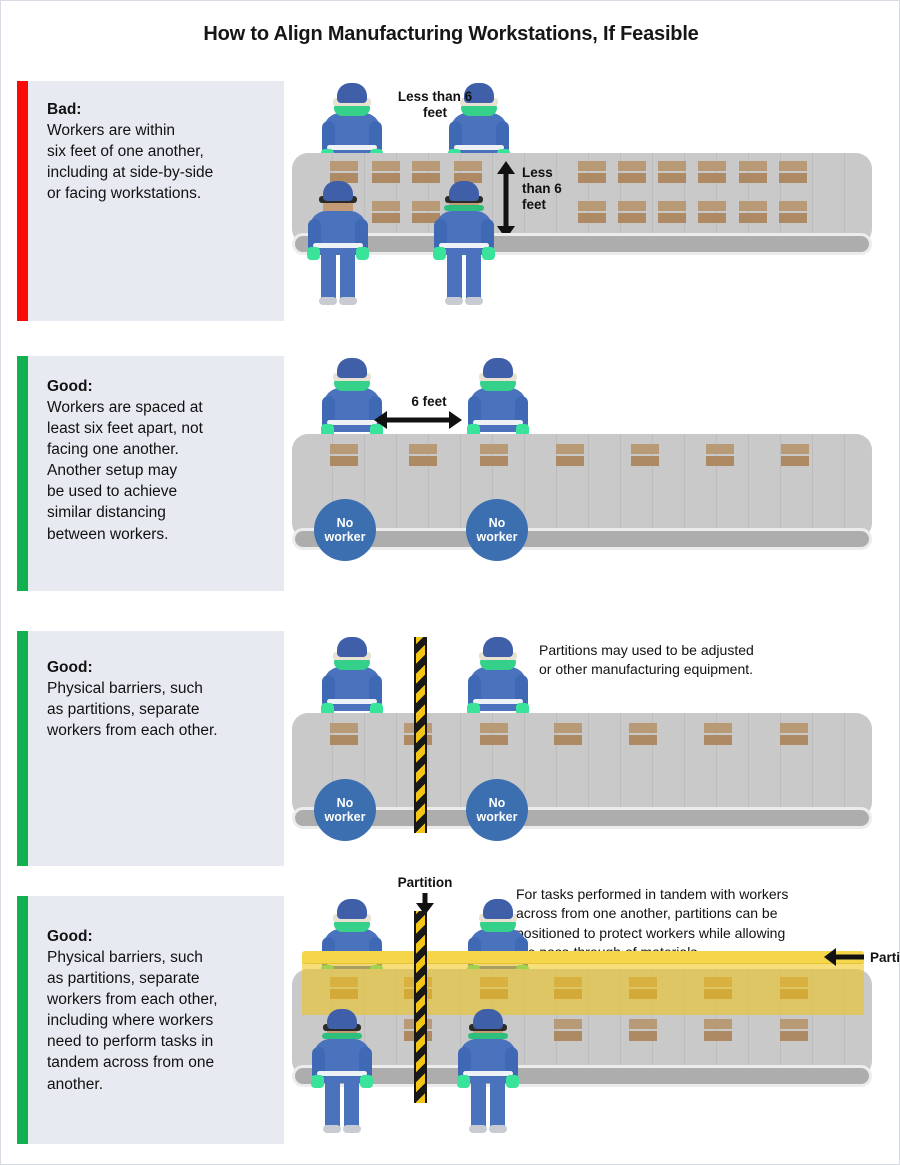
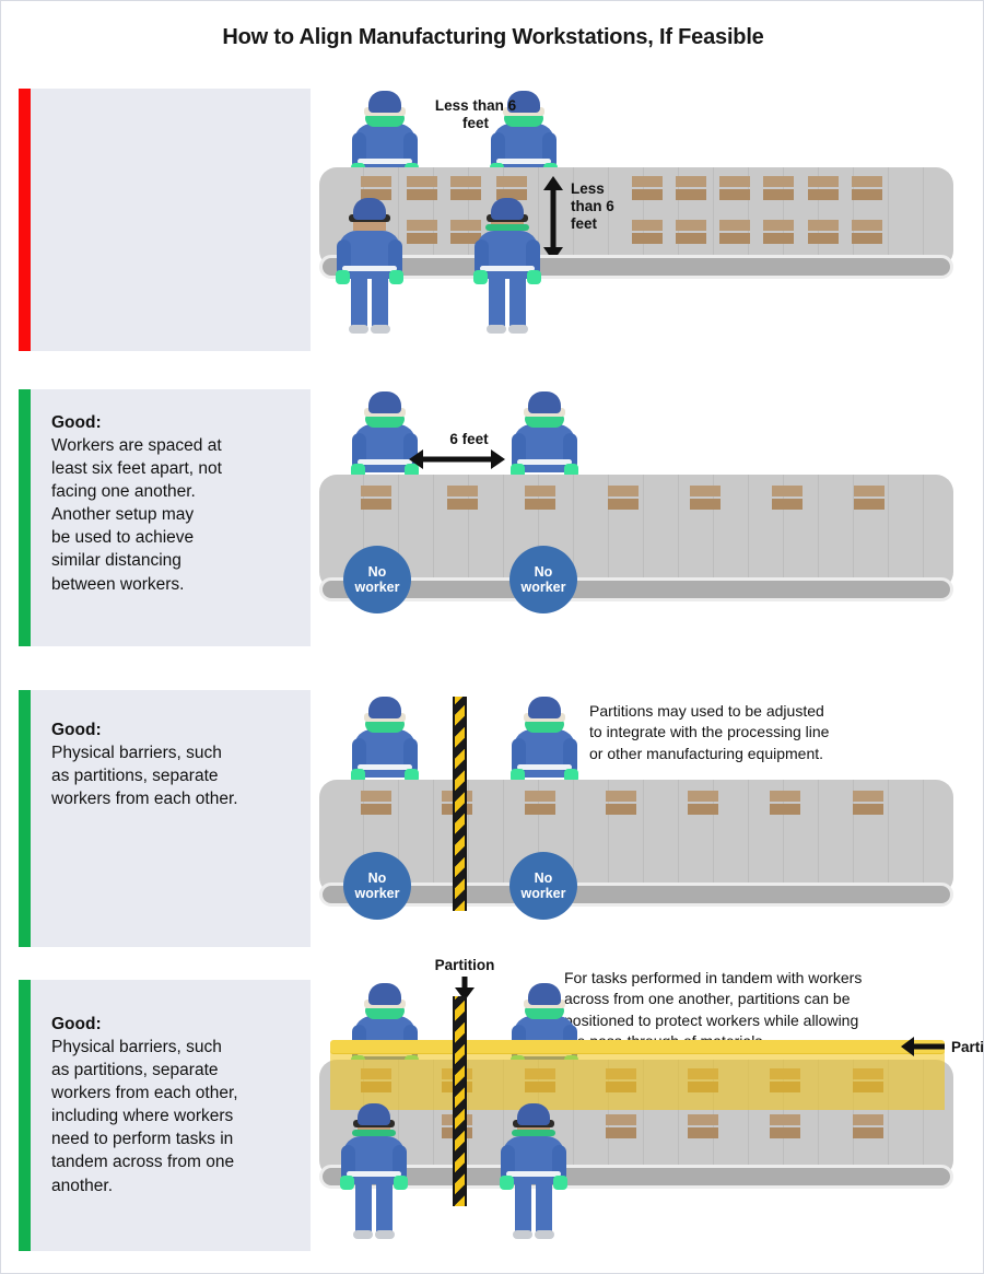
  How to Align Manufacturing Workstations, If Feasible
- Bad:
- Workers are within
- six feet of one another,
- including at side-by-side
- or facing workstations.
  Less than 6 feet
  Less than 6 feet
  Good:
  Workers are spaced at
  least six feet apart, not
  facing one another.
  Another setup may
  be used to achieve
  similar distancing
  between workers.
  6 feet
  No
  worker
  No
  worker
  Good:
  Physical barriers, such
  as partitions, separate
  workers from each other.
  Partitions may used to be adjusted
+ to integrate with the processing line
  or other manufacturing equipment.
  No
  worker
  No
  worker
  Good:
  Physical barriers, such
  as partitions, separate
  workers from each other,
  including where workers
  need to perform tasks in
  tandem across from one
  another.
  Partition
  For tasks performed in tandem with workers
  across from one another, partitions can be
  ositioned to protect workers while allowing
